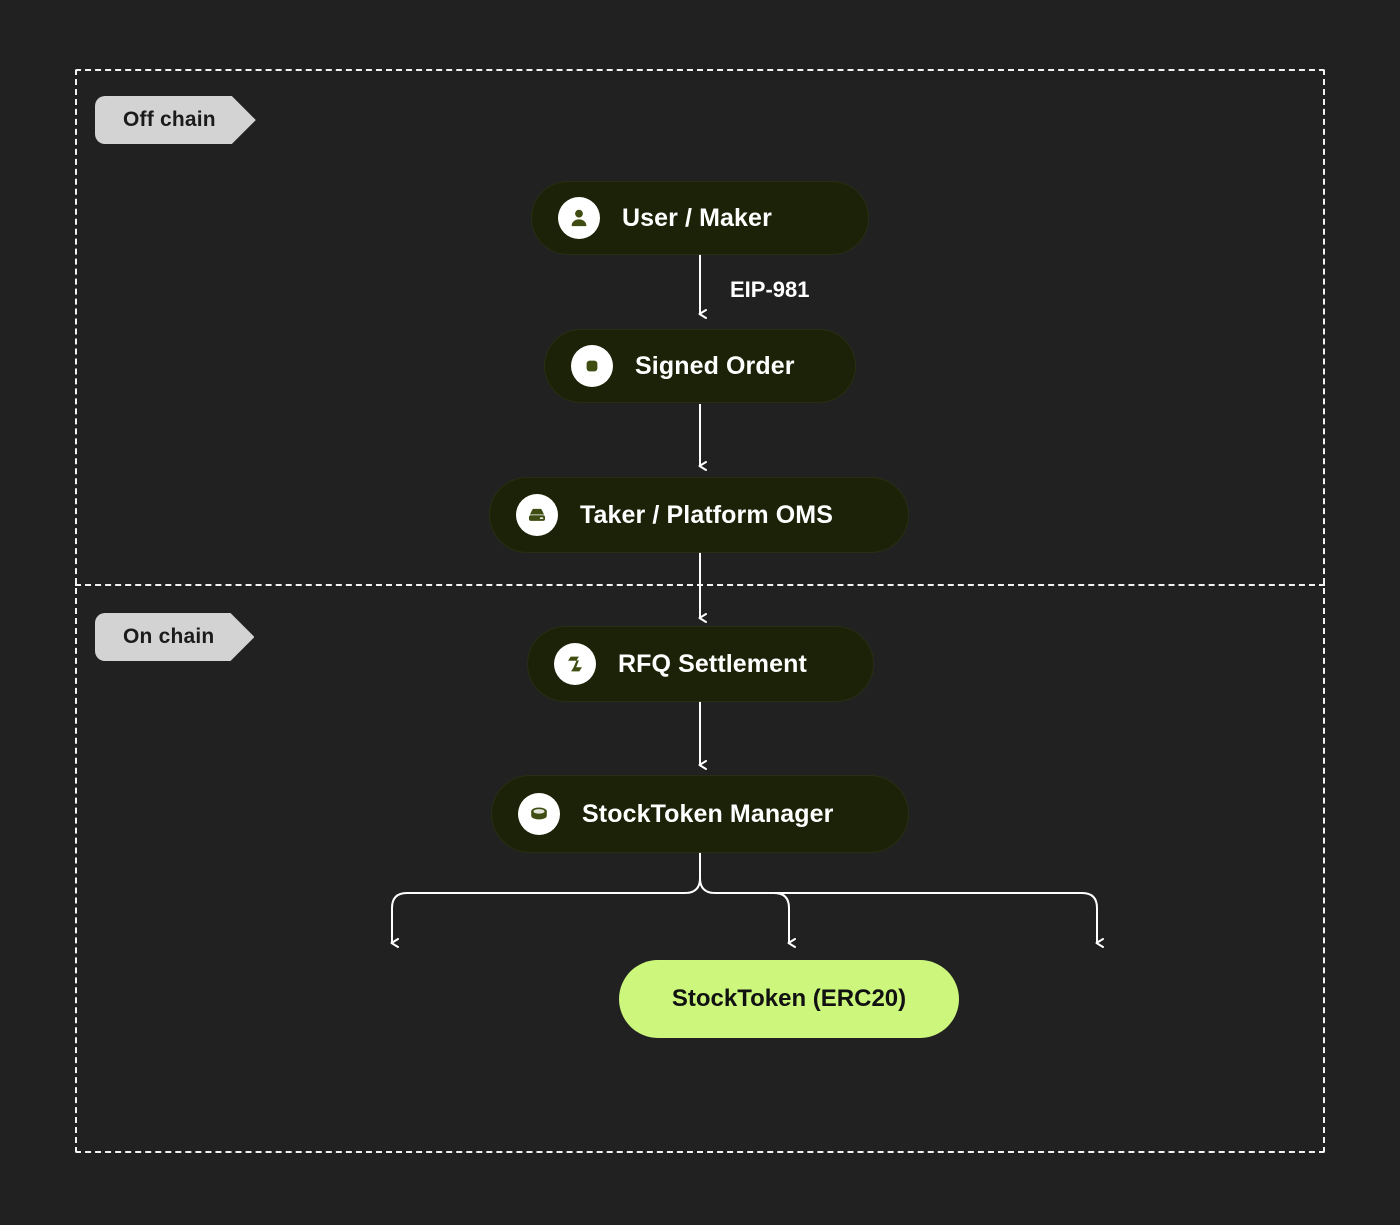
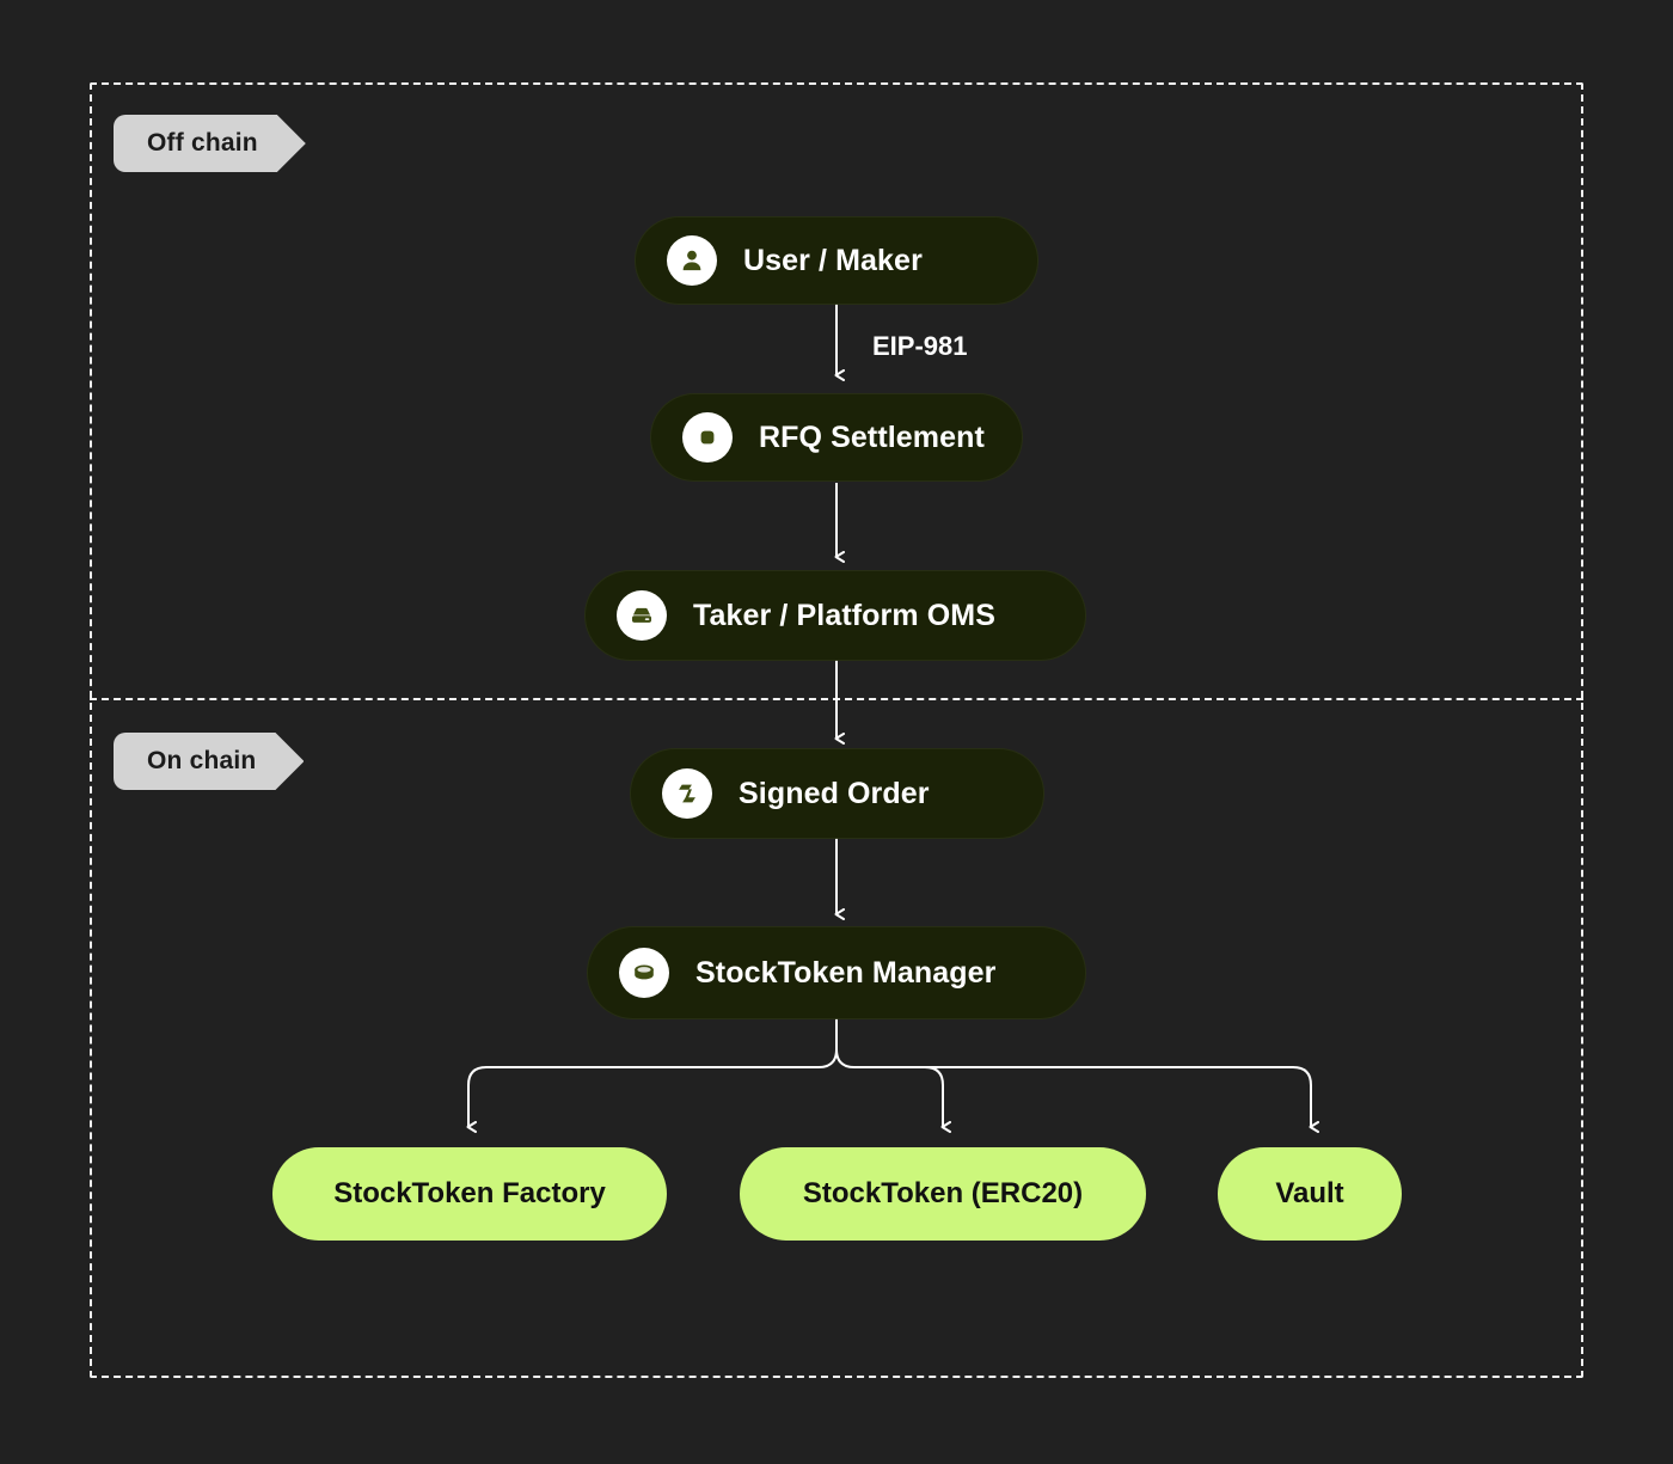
  Off chain
  On chain
  EIP-981
  User / Maker
- Signed Order
+ RFQ Settlement
  Taker / Platform OMS
- RFQ Settlement
+ Signed Order
  StockToken Manager
+ StockToken Factory
  StockToken (ERC20)
+ Vault
